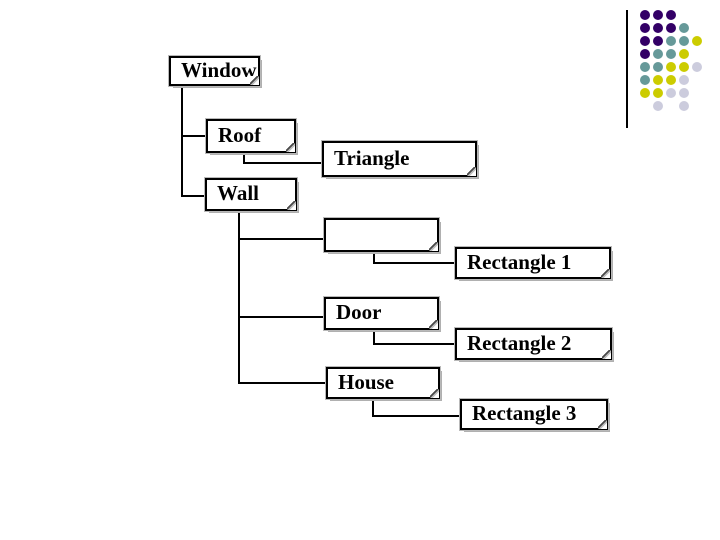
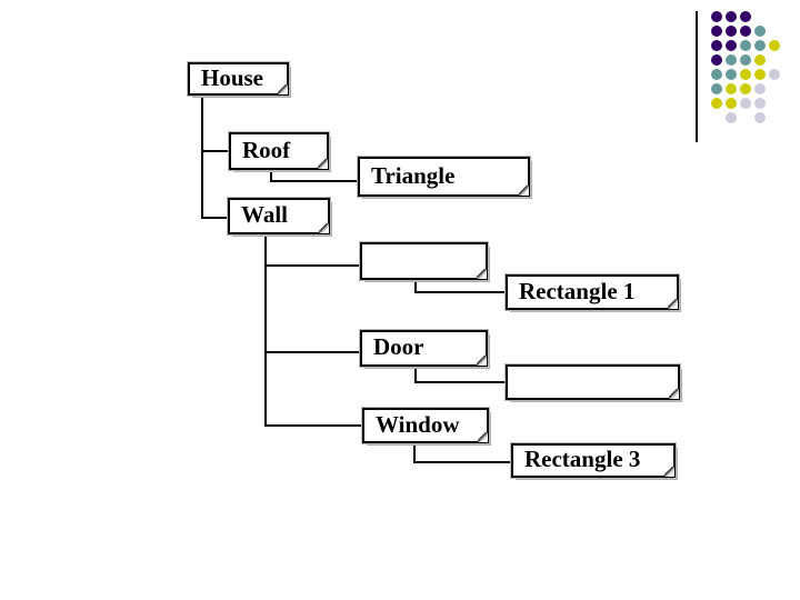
- Window
+ House
  Roof
  Triangle
  Wall
  Rectangle 1
  Door
- Rectangle 2
- House
+ Window
  Rectangle 3
